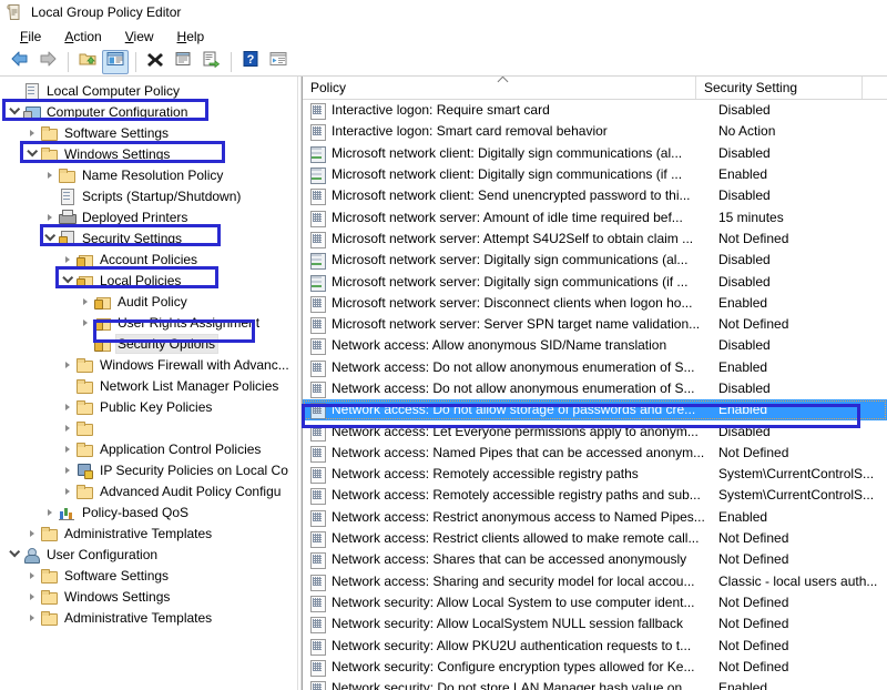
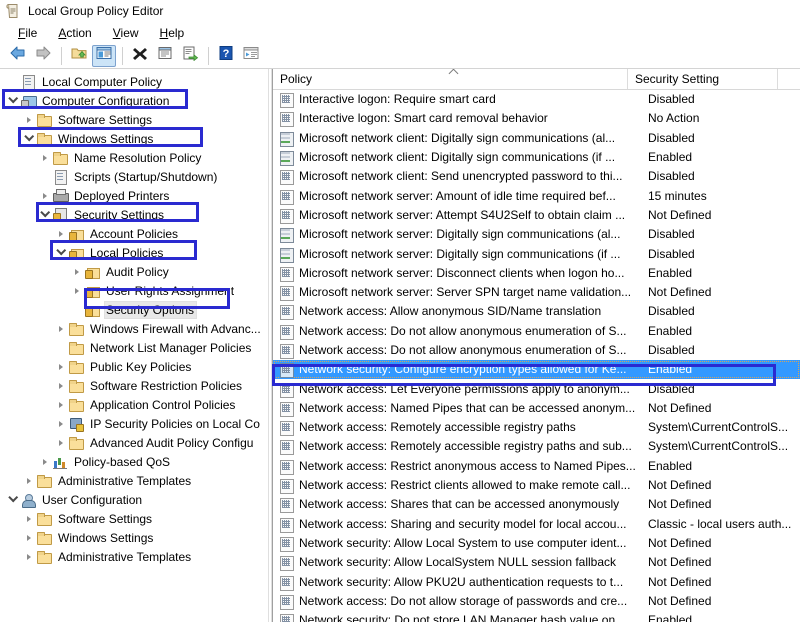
  Local Group Policy Editor
  File
  Action
  View
  Help
  ?
  Local Computer Policy
  Computer Configuration
  Software Settings
  Windows Settings
  Name Resolution Policy
  Scripts (Startup/Shutdown)
  Deployed Printers
  Security Settings
  Account Policies
  Local Policies
  Audit Policy
  User Rights Assignment
  Security Options
  Windows Firewall with Advanc...
  Network List Manager Policies
  Public Key Policies
+ Software Restriction Policies
  Application Control Policies
  IP Security Policies on Local Co
  Advanced Audit Policy Configu
  Policy-based QoS
  Administrative Templates
  User Configuration
  Software Settings
  Windows Settings
  Administrative Templates
  Policy
  Security Setting
  Interactive logon: Require smart card
  Disabled
  Interactive logon: Smart card removal behavior
  No Action
  Microsoft network client: Digitally sign communications (al...
  Disabled
  Microsoft network client: Digitally sign communications (if ...
  Enabled
  Microsoft network client: Send unencrypted password to thi...
  Disabled
  Microsoft network server: Amount of idle time required bef...
  15 minutes
  Microsoft network server: Attempt S4U2Self to obtain claim ...
  Not Defined
  Microsoft network server: Digitally sign communications (al...
  Disabled
  Microsoft network server: Digitally sign communications (if ...
  Disabled
  Microsoft network server: Disconnect clients when logon ho...
  Enabled
  Microsoft network server: Server SPN target name validation...
  Not Defined
  Network access: Allow anonymous SID/Name translation
  Disabled
  Network access: Do not allow anonymous enumeration of S...
  Enabled
  Network access: Do not allow anonymous enumeration of S...
  Disabled
- Network access: Do not allow storage of passwords and cre...
+ Network security: Configure encryption types allowed for Ke...
  Enabled
  Network access: Let Everyone permissions apply to anonym...
  Disabled
  Network access: Named Pipes that can be accessed anonym...
  Not Defined
  Network access: Remotely accessible registry paths
  System\CurrentControlS...
  Network access: Remotely accessible registry paths and sub...
  System\CurrentControlS...
  Network access: Restrict anonymous access to Named Pipes...
  Enabled
  Network access: Restrict clients allowed to make remote call...
  Not Defined
  Network access: Shares that can be accessed anonymously
  Not Defined
  Network access: Sharing and security model for local accou...
  Classic - local users auth...
  Network security: Allow Local System to use computer ident...
  Not Defined
  Network security: Allow LocalSystem NULL session fallback
  Not Defined
  Network security: Allow PKU2U authentication requests to t...
  Not Defined
- Network security: Configure encryption types allowed for Ke...
+ Network access: Do not allow storage of passwords and cre...
  Not Defined
  Network security: Do not store LAN Manager hash value on...
  Enabled
